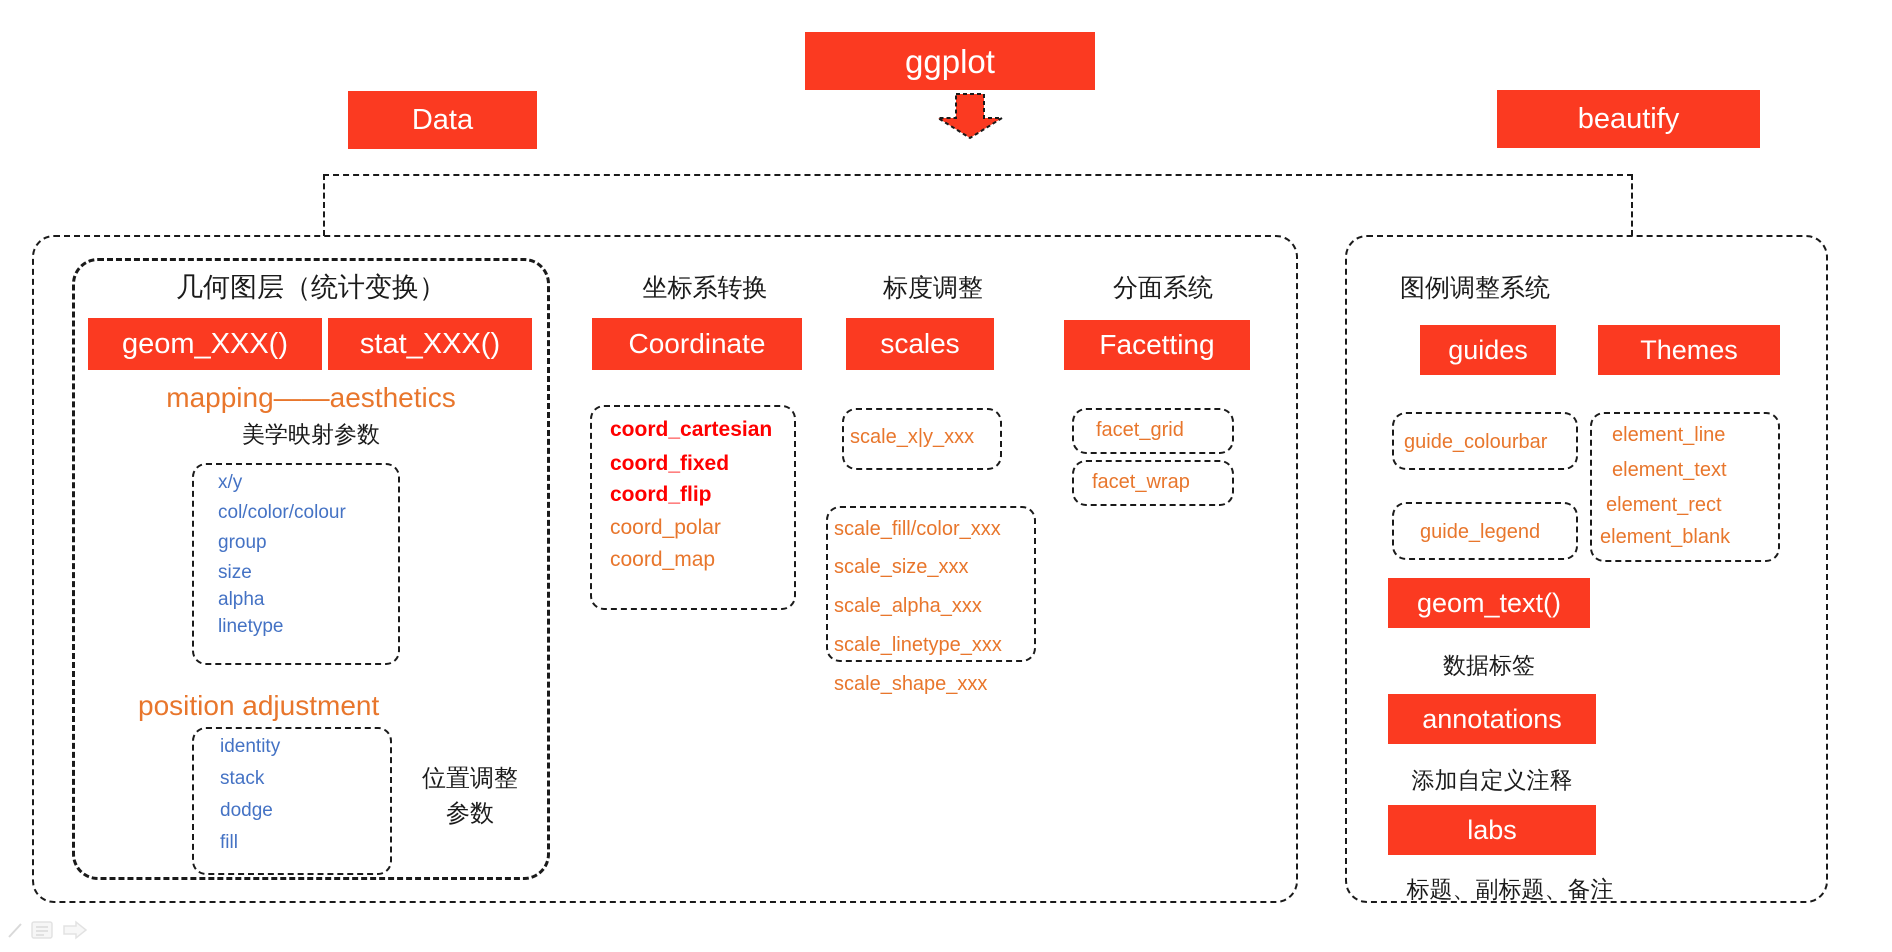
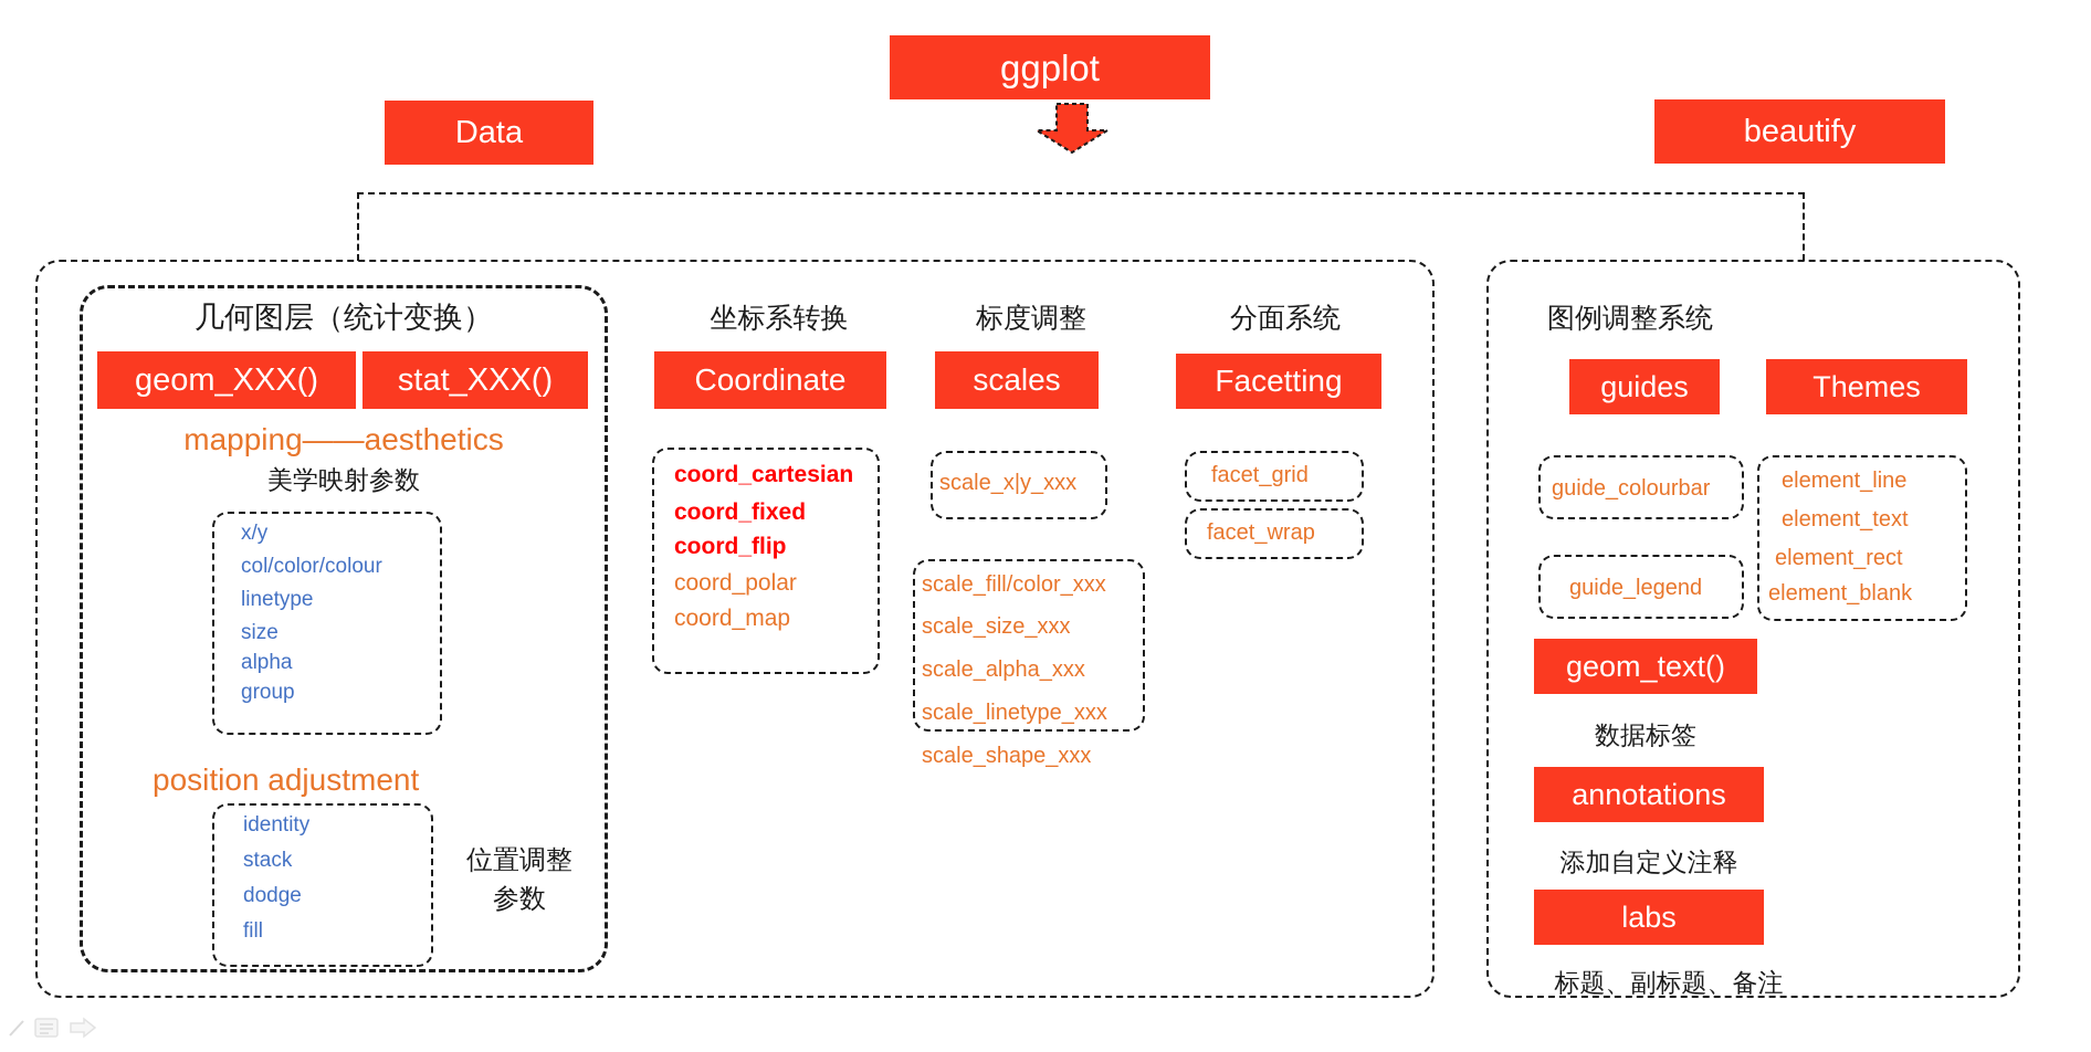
  ggplot
  Data
  beautify
  几何图层（统计变换）
  geom_XXX()
  stat_XXX()
  mapping——aesthetics
  美学映射参数
  x/y
  col/color/colour
- group
+ linetype
  size
  alpha
- linetype
+ group
  position adjustment
  identity
  stack
  dodge
  fill
  位置调整
  参数
  坐标系转换
  Coordinate
  coord_cartesian
  coord_fixed
  coord_flip
  coord_polar
  coord_map
  标度调整
  scales
  scale_x|y_xxx
  scale_fill/color_xxx
  scale_size_xxx
  scale_alpha_xxx
  scale_linetype_xxx
  scale_shape_xxx
  分面系统
  Facetting
  facet_grid
  facet_wrap
  图例调整系统
  guides
  Themes
  guide_colourbar
  guide_legend
  element_line
  element_text
  element_rect
  element_blank
  geom_text()
  数据标签
  annotations
  添加自定义注释
  labs
  标题、副标题、备注
